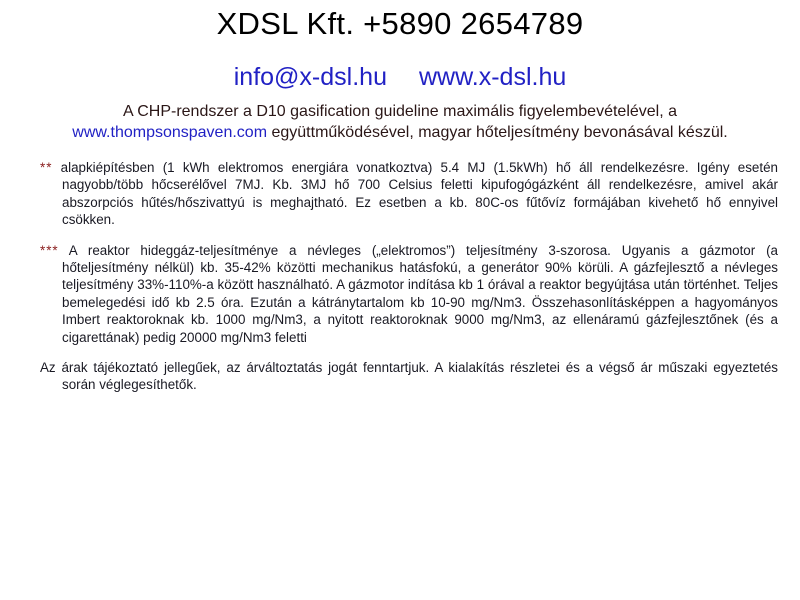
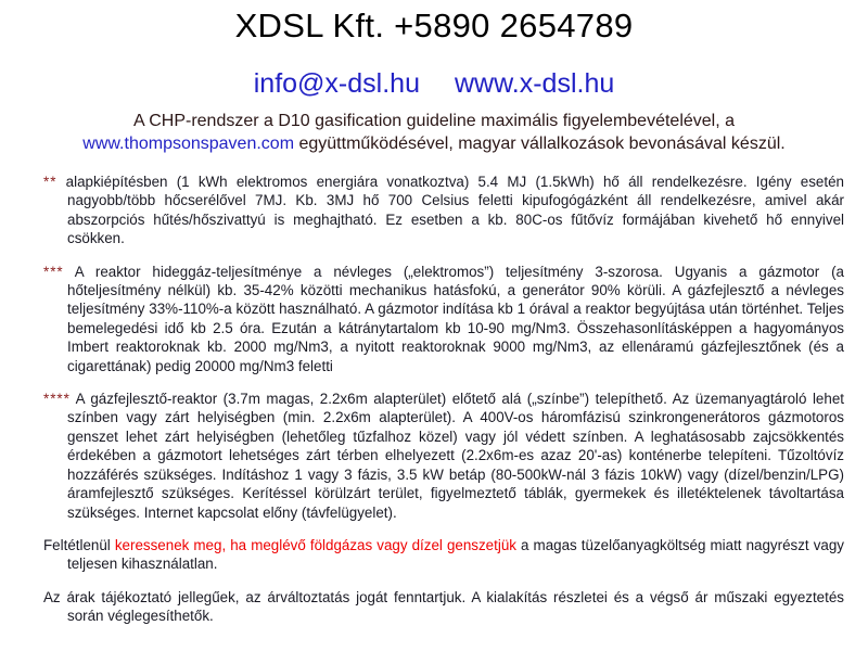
  XDSL Kft. +5890 2654789
  info@x-dsl.hu
  www.x-dsl.hu
  A CHP-rendszer a D10 gasification guideline maximális figyelembevételével, a
- www.thompsonspaven.com együttműködésével, magyar hőteljesítmény bevonásával készül.
+ www.thompsonspaven.com együttműködésével, magyar vállalkozások bevonásával készül.
  ** alapkiépítésben (1 kWh elektromos energiára vonatkoztva) 5.4 MJ (1.5kWh) hő áll rendelkezésre. Igény esetén nagyobb/több hőcserélővel 7MJ. Kb. 3MJ hő 700 Celsius feletti kipufogógázként áll rendelkezésre, amivel akár abszorpciós hűtés/hőszivattyú is meghajtható. Ez esetben a kb. 80C-os fűtővíz formájában kivehető hő ennyivel csökken.
- *** A reaktor hideggáz-teljesítménye a névleges („elektromos”) teljesítmény 3-szorosa. Ugyanis a gázmotor (a hőteljesítmény nélkül) kb. 35-42% közötti mechanikus hatásfokú, a generátor 90% körüli. A gázfejlesztő a névleges teljesítmény 33%-110%-a között használható. A gázmotor indítása kb 1 órával a reaktor begyújtása után történhet. Teljes bemelegedési idő kb 2.5 óra. Ezután a kátránytartalom kb 10-90 mg/Nm3. Összehasonlításképpen a hagyományos Imbert reaktoroknak kb. 1000 mg/Nm3, a nyitott reaktoroknak 9000 mg/Nm3, az ellenáramú gázfejlesztőnek (és a cigarettának) pedig 20000 mg/Nm3 feletti
+ *** A reaktor hideggáz-teljesítménye a névleges („elektromos”) teljesítmény 3-szorosa. Ugyanis a gázmotor (a hőteljesítmény nélkül) kb. 35-42% közötti mechanikus hatásfokú, a generátor 90% körüli. A gázfejlesztő a névleges teljesítmény 33%-110%-a között használható. A gázmotor indítása kb 1 órával a reaktor begyújtása után történhet. Teljes bemelegedési idő kb 2.5 óra. Ezután a kátránytartalom kb 10-90 mg/Nm3. Összehasonlításképpen a hagyományos Imbert reaktoroknak kb. 2000 mg/Nm3, a nyitott reaktoroknak 9000 mg/Nm3, az ellenáramú gázfejlesztőnek (és a cigarettának) pedig 20000 mg/Nm3 feletti
+ **** A gázfejlesztő-reaktor (3.7m magas, 2.2x6m alapterület) előtető alá („színbe”) telepíthető. Az üzemanyagtároló lehet színben vagy zárt helyiségben (min. 2.2x6m alapterület). A 400V-os háromfázisú szinkrongenerátoros gázmotoros genszet lehet zárt helyiségben (lehetőleg tűzfalhoz közel) vagy jól védett színben. A leghatásosabb zajcsökkentés érdekében a gázmotort lehetséges zárt térben elhelyezett (2.2x6m-es azaz 20'-as) konténerbe telepíteni. Tűzoltóvíz hozzáférés szükséges. Indításhoz 1 vagy 3 fázis, 3.5 kW betáp (80-500kW-nál 3 fázis 10kW) vagy (dízel/benzin/LPG) áramfejlesztő szükséges. Kerítéssel körülzárt terület, figyelmeztető táblák, gyermekek és illetéktelenek távoltartása szükséges. Internet kapcsolat előny (távfelügyelet).
+ Feltétlenül keressenek meg, ha meglévő földgázas vagy dízel genszetjük a magas tüzelőanyagköltség miatt nagyrészt vagy teljesen kihasználatlan.
  Az árak tájékoztató jellegűek, az árváltoztatás jogát fenntartjuk. A kialakítás részletei és a végső ár műszaki egyeztetés során véglegesíthetők.
